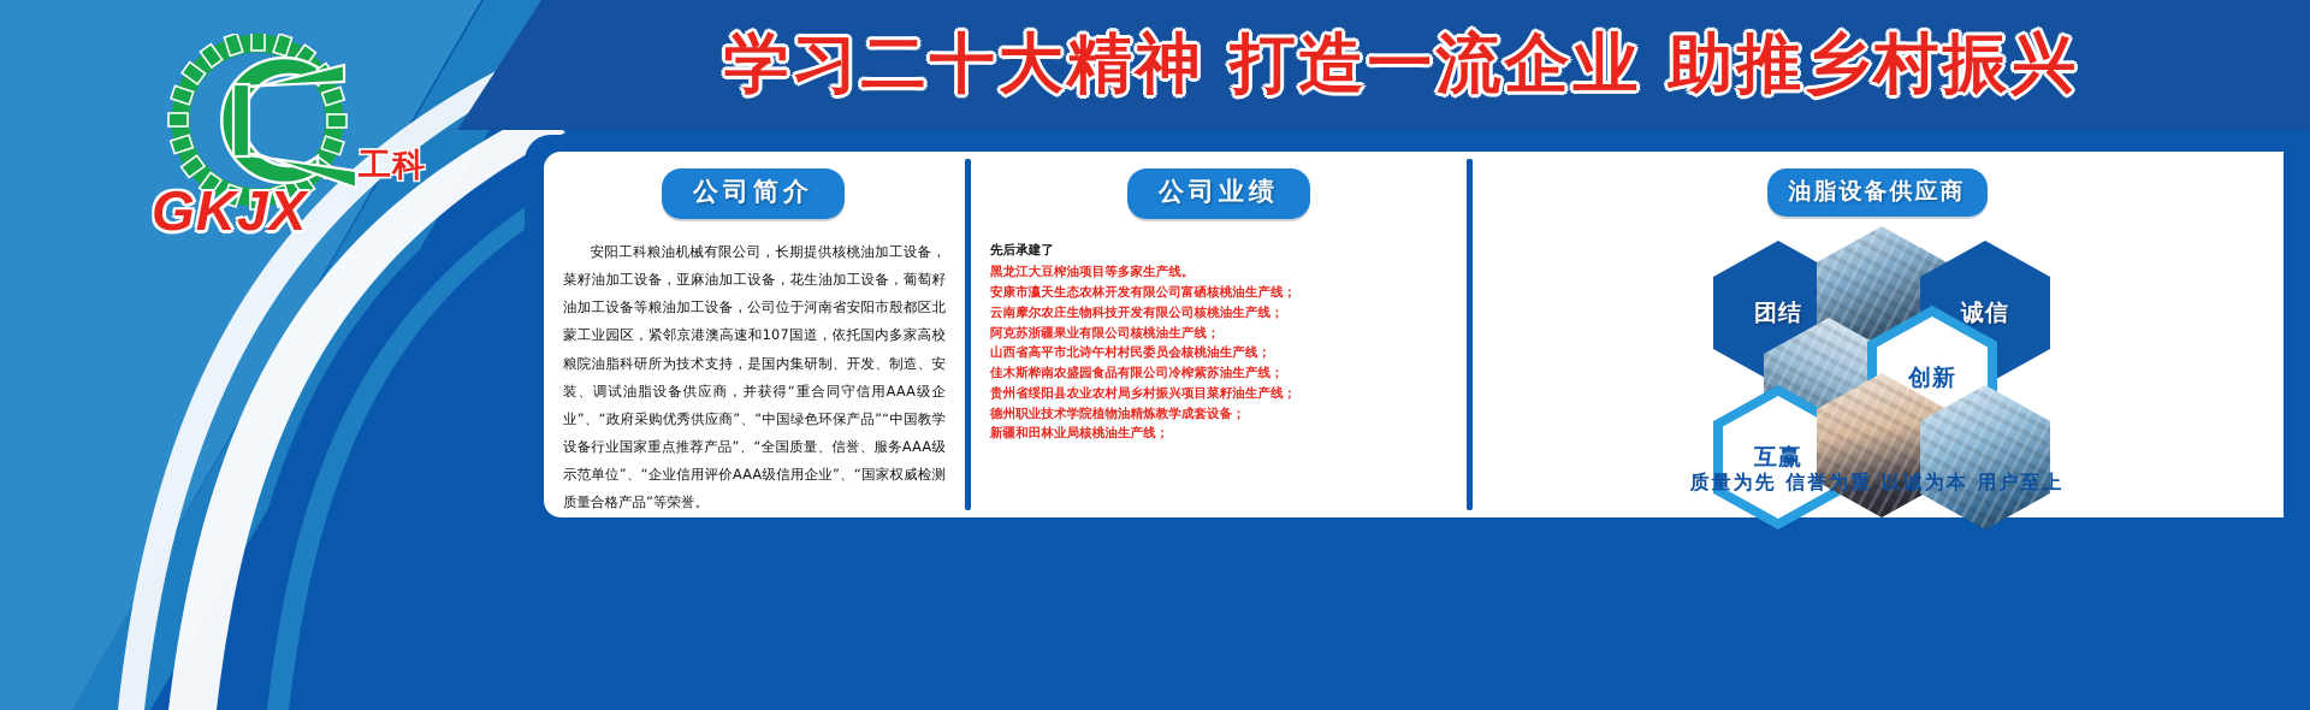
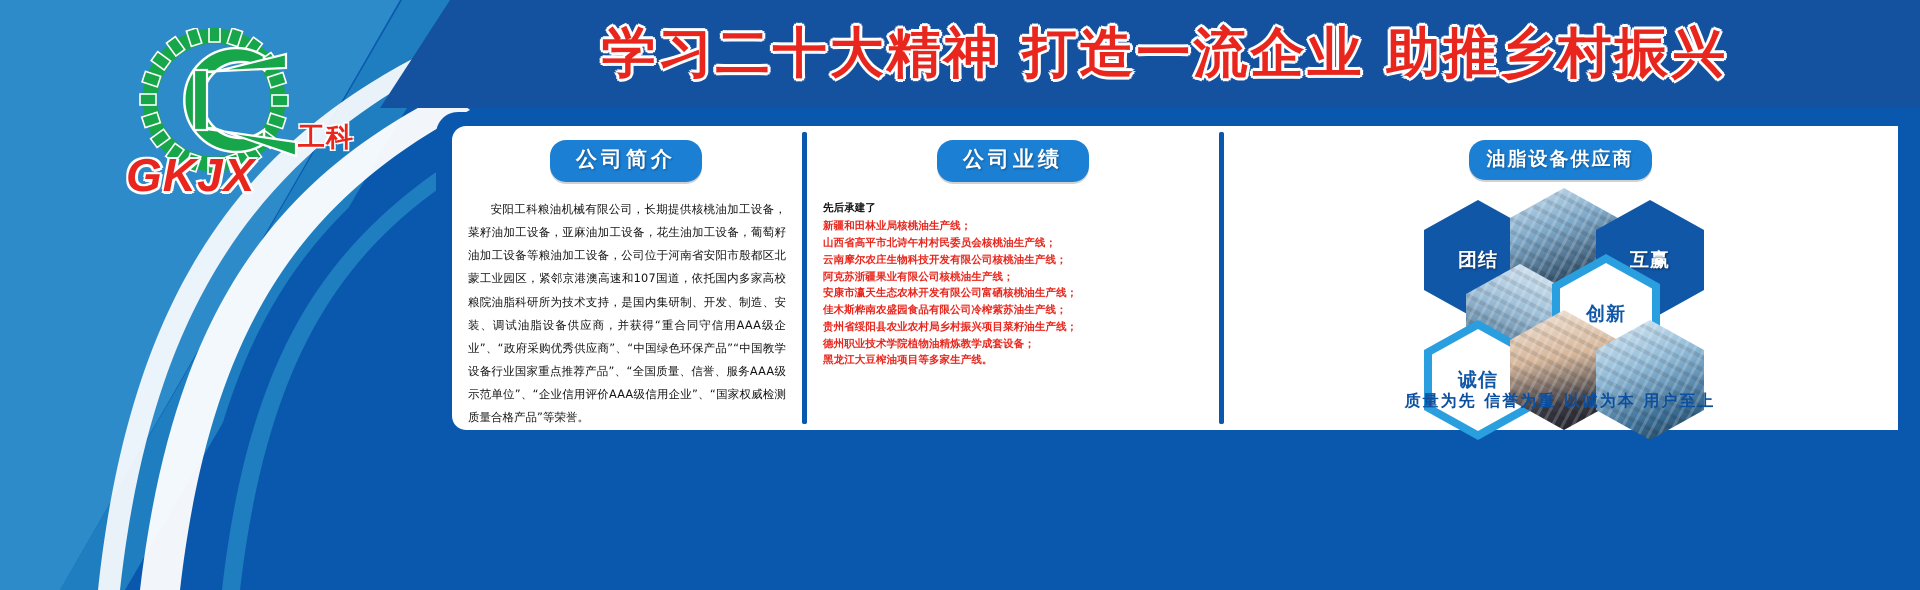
  学习二十大精神 打造一流企业 助推乡村振兴
  工科
  GKJX
  公司简介
  安阳工科粮油机械有限公司，长期提供核桃油加工设备，菜籽油加工设备，亚麻油加工设备，花生油加工设备，葡萄籽油加工设备等粮油加工设备，公司位于河南省安阳市殷都区北蒙工业园区，紧邻京港澳高速和107国道，依托国内多家高校粮院油脂科研所为技术支持，是国内集研制、开发、制造、安装、调试油脂设备供应商，并获得“重合同守信用AAA级企业”、“政府采购优秀供应商”、“中国绿色环保产品”“中国教学设备行业国家重点推荐产品”、“全国质量、信誉、服务AAA级示范单位”、“企业信用评价AAA级信用企业”、“国家权威检测质量合格产品”等荣誉。
  公司业绩
  先后承建了
- 黑龙江大豆榨油项目等多家生产线。
+ 新疆和田林业局核桃油生产线；
- 安康市瀛天生态农林开发有限公司富硒核桃油生产线；
+ 山西省高平市北诗午村村民委员会核桃油生产线；
  云南摩尔农庄生物科技开发有限公司核桃油生产线；
  阿克苏浙疆果业有限公司核桃油生产线；
- 山西省高平市北诗午村村民委员会核桃油生产线；
+ 安康市瀛天生态农林开发有限公司富硒核桃油生产线；
  佳木斯桦南农盛园食品有限公司冷榨紫苏油生产线；
  贵州省绥阳县农业农村局乡村振兴项目菜籽油生产线；
  德州职业技术学院植物油精炼教学成套设备；
- 新疆和田林业局核桃油生产线；
+ 黑龙江大豆榨油项目等多家生产线。
  油脂设备供应商
  团结
- 诚信
+ 互赢
  创新
- 互赢
+ 诚信
  质量为先 信誉为重 以诚为本 用户至上
